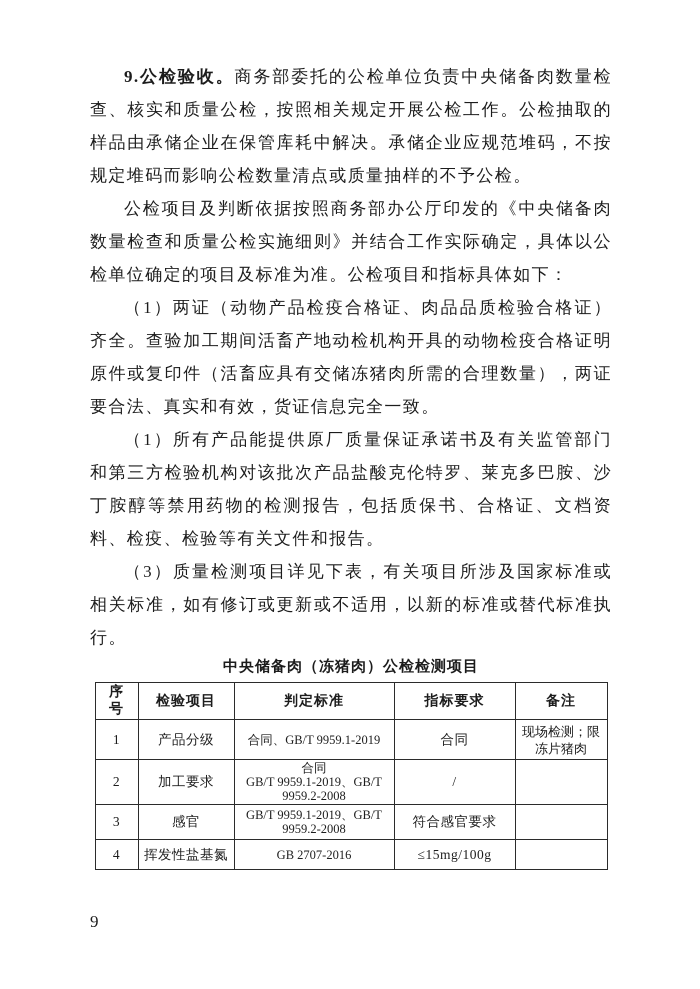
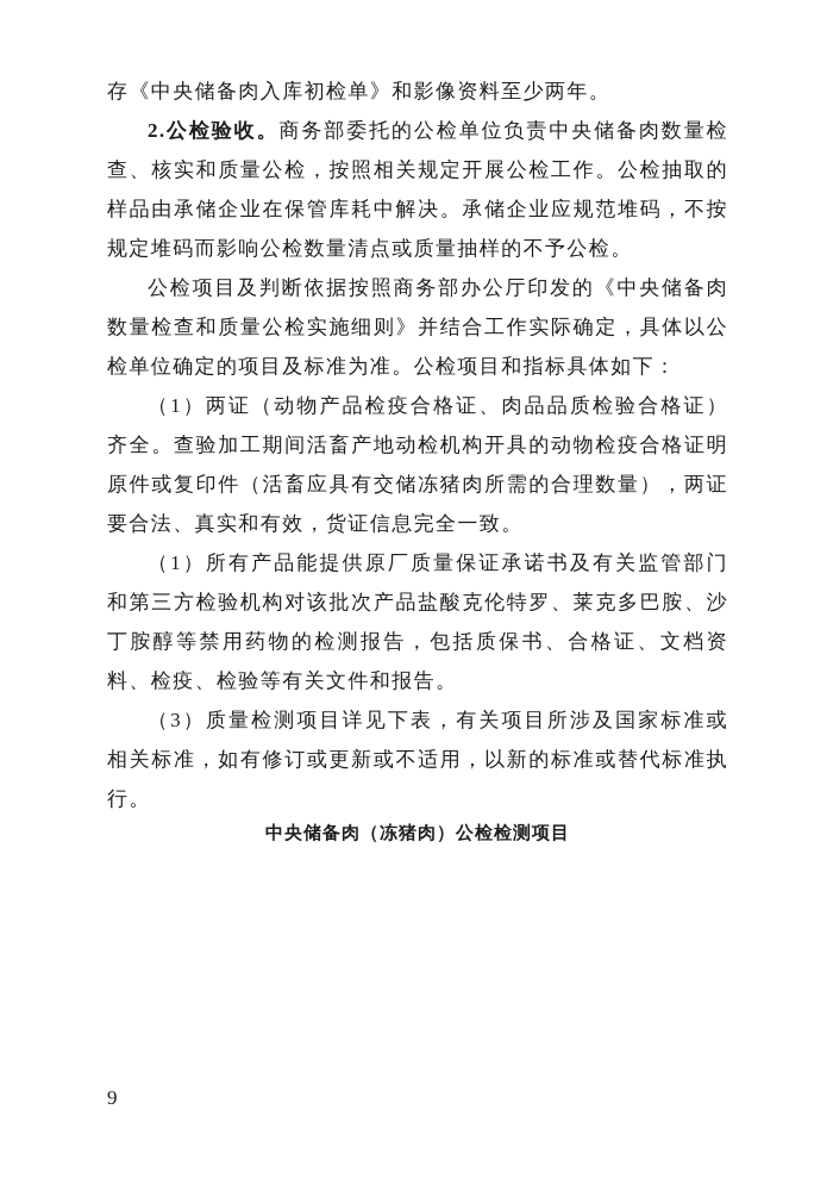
+ 存《中央储备肉入库初检单》和影像资料至少两年。
- 9.公检验收。商务部委托的公检单位负责中央储备肉数量检查、核实和质量公检，按照相关规定开展公检工作。公检抽取的样品由承储企业在保管库耗中解决。承储企业应规范堆码，不按规定堆码而影响公检数量清点或质量抽样的不予公检。
+ 2.公检验收。商务部委托的公检单位负责中央储备肉数量检查、核实和质量公检，按照相关规定开展公检工作。公检抽取的样品由承储企业在保管库耗中解决。承储企业应规范堆码，不按规定堆码而影响公检数量清点或质量抽样的不予公检。
  公检项目及判断依据按照商务部办公厅印发的《中央储备肉数量检查和质量公检实施细则》并结合工作实际确定，具体以公检单位确定的项目及标准为准。公检项目和指标具体如下：
  （1）两证（动物产品检疫合格证、肉品品质检验合格证）齐全。查验加工期间活畜产地动检机构开具的动物检疫合格证明原件或复印件（活畜应具有交储冻猪肉所需的合理数量），两证要合法、真实和有效，货证信息完全一致。
  （1）所有产品能提供原厂质量保证承诺书及有关监管部门和第三方检验机构对该批次产品盐酸克伦特罗、莱克多巴胺、沙丁胺醇等禁用药物的检测报告，包括质保书、合格证、文档资料、检疫、检验等有关文件和报告。
  （3）质量检测项目详见下表，有关项目所涉及国家标准或相关标准，如有修订或更新或不适用，以新的标准或替代标准执行。
  中央储备肉（冻猪肉）公检检测项目
- 序号	检验项目	判定标准	指标要求	备注
- 1	产品分级	合同、GB/T 9959.1-2019	合同	现场检测；限冻片猪肉
- 2	加工要求	合同GB/T 9959.1-2019、GB/T 9959.2-2008	/
- 3	感官	GB/T 9959.1-2019、GB/T 9959.2-2008	符合感官要求
- 4	挥发性盐基氮	GB 2707-2016	≤15mg/100g
  9
